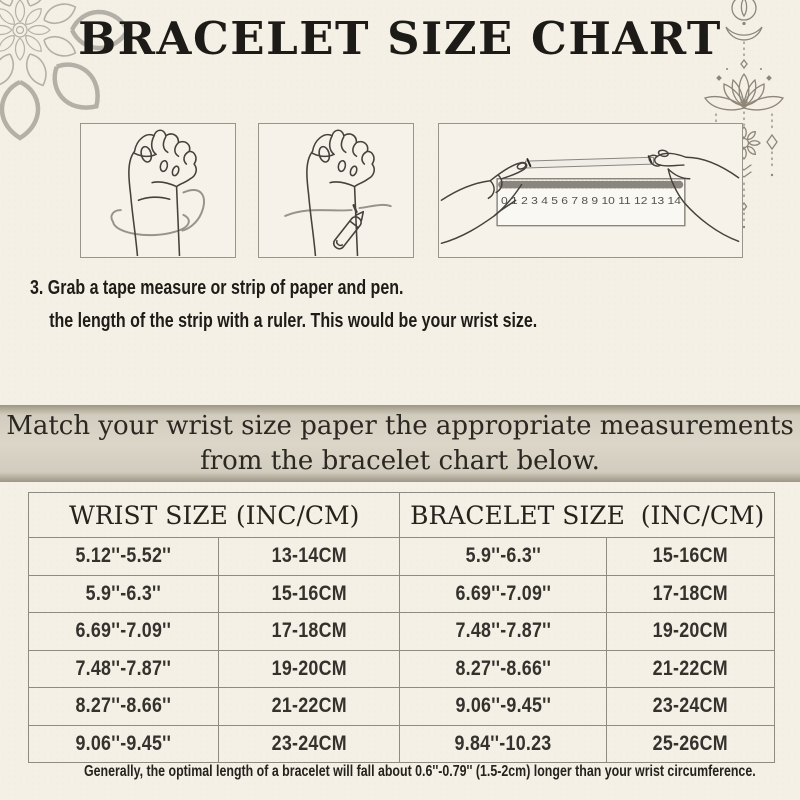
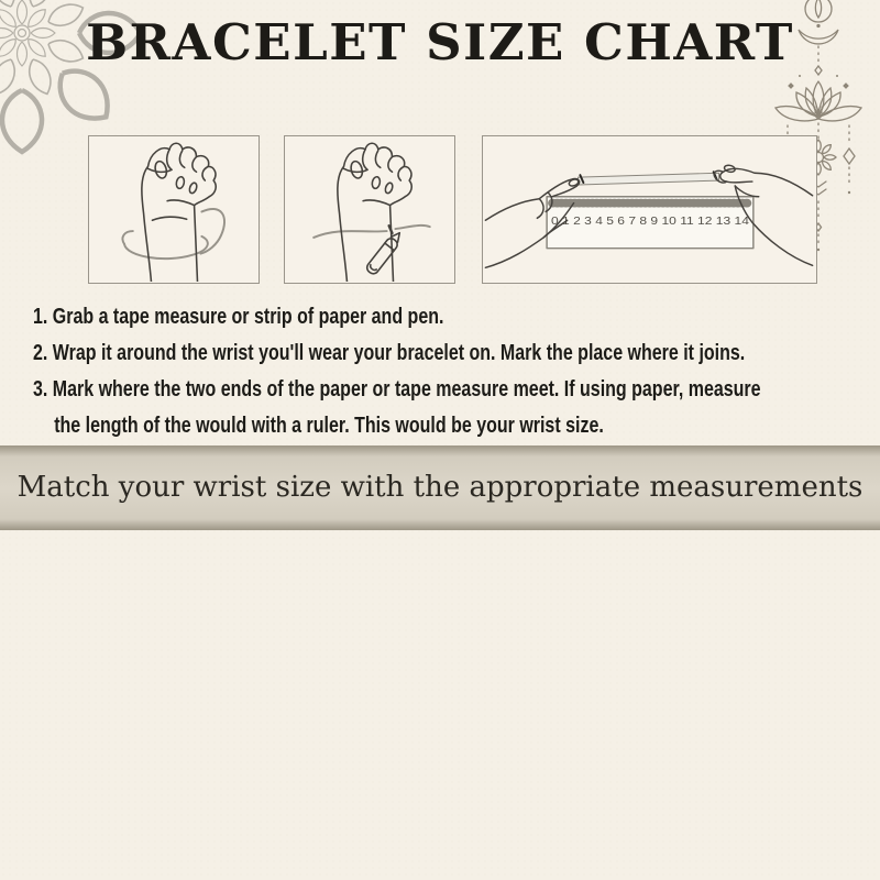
  BRACELET SIZE CHART
  0 2 3 4 5 6 7 8 9 10 11 12 13 14
- 3. Grab a tape measure or strip of paper and pen.
+ 1. Grab a tape measure or strip of paper and pen.
+ 2. Wrap it around the wrist you'll wear your bracelet on. Mark the place where it joins.
+ 3. Mark where the two ends of the paper or tape measure meet. If using paper, measure
- the length of the strip with a ruler. This would be your wrist size.
+ the length of the would with a ruler. This would be your wrist size.
- Match your wrist size paper the appropriate measurements
+ Match your wrist size with the appropriate measurements
- from the bracelet chart below.
- WRIST SIZE (INC/CM)	BRACELET SIZE (INC/CM)
- 5.12''-5.52''	13-14CM	5.9''-6.3''	15-16CM
- 5.9''-6.3''	15-16CM	6.69''-7.09''	17-18CM
- 6.69''-7.09''	17-18CM	7.48''-7.87''	19-20CM
- 7.48''-7.87''	19-20CM	8.27''-8.66''	21-22CM
- 8.27''-8.66''	21-22CM	9.06''-9.45''	23-24CM
- 9.06''-9.45''	23-24CM	9.84''-10.23	25-26CM
- Generally, the optimal length of a bracelet will fall about 0.6''-0.79'' (1.5-2cm) longer than your wrist circumference.
